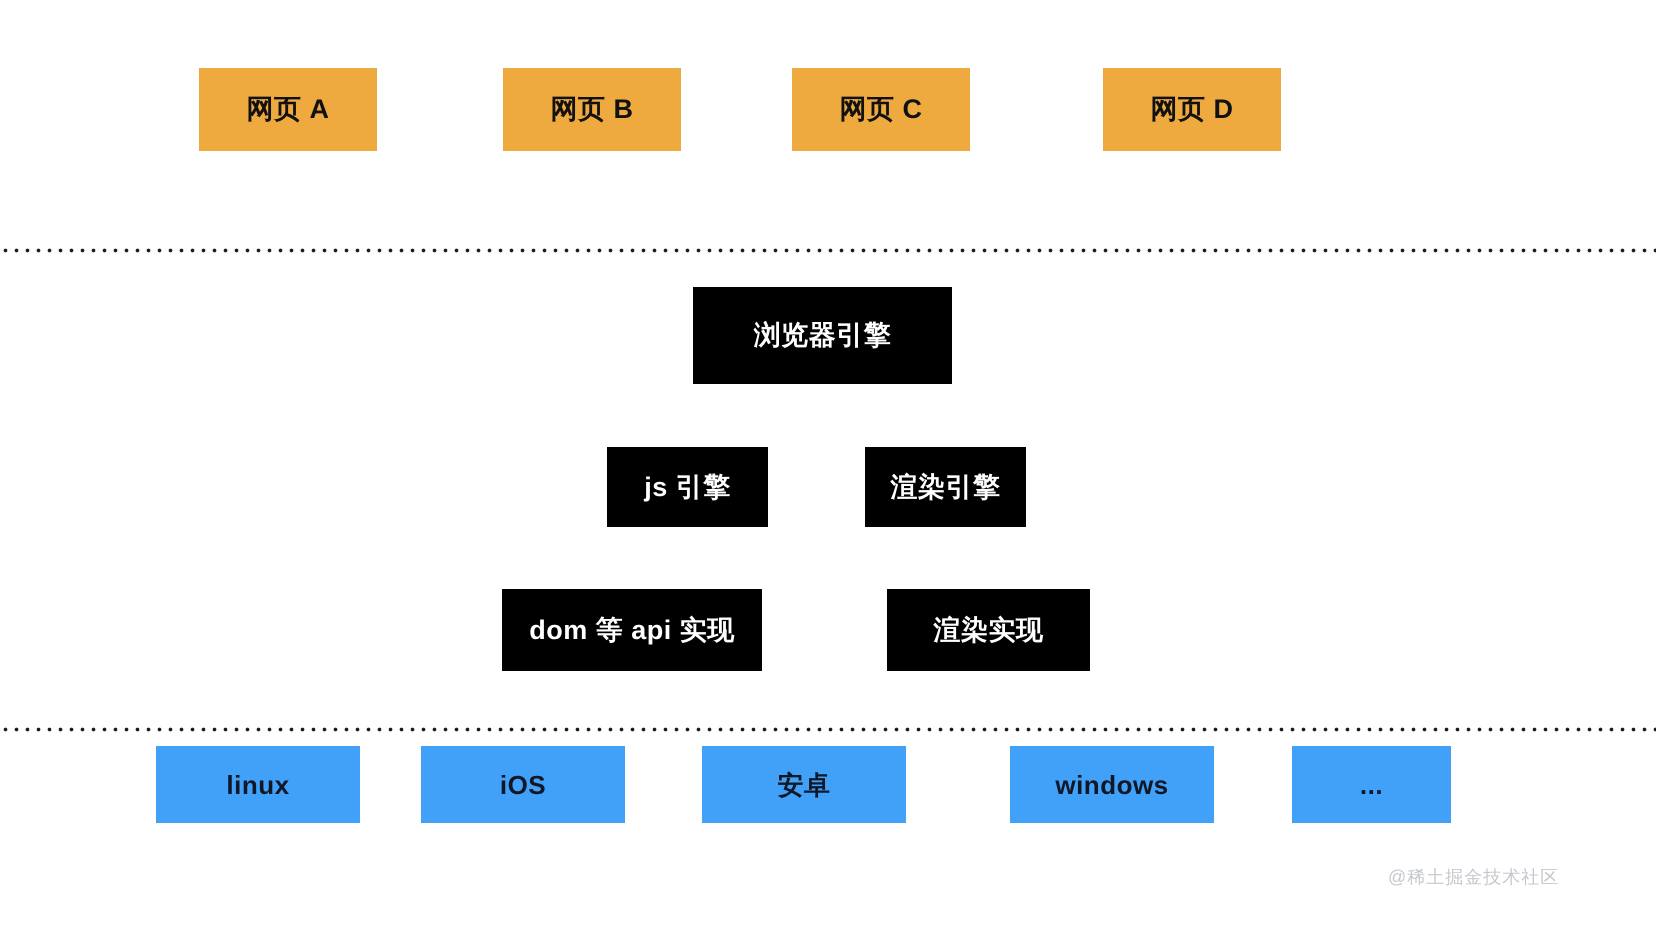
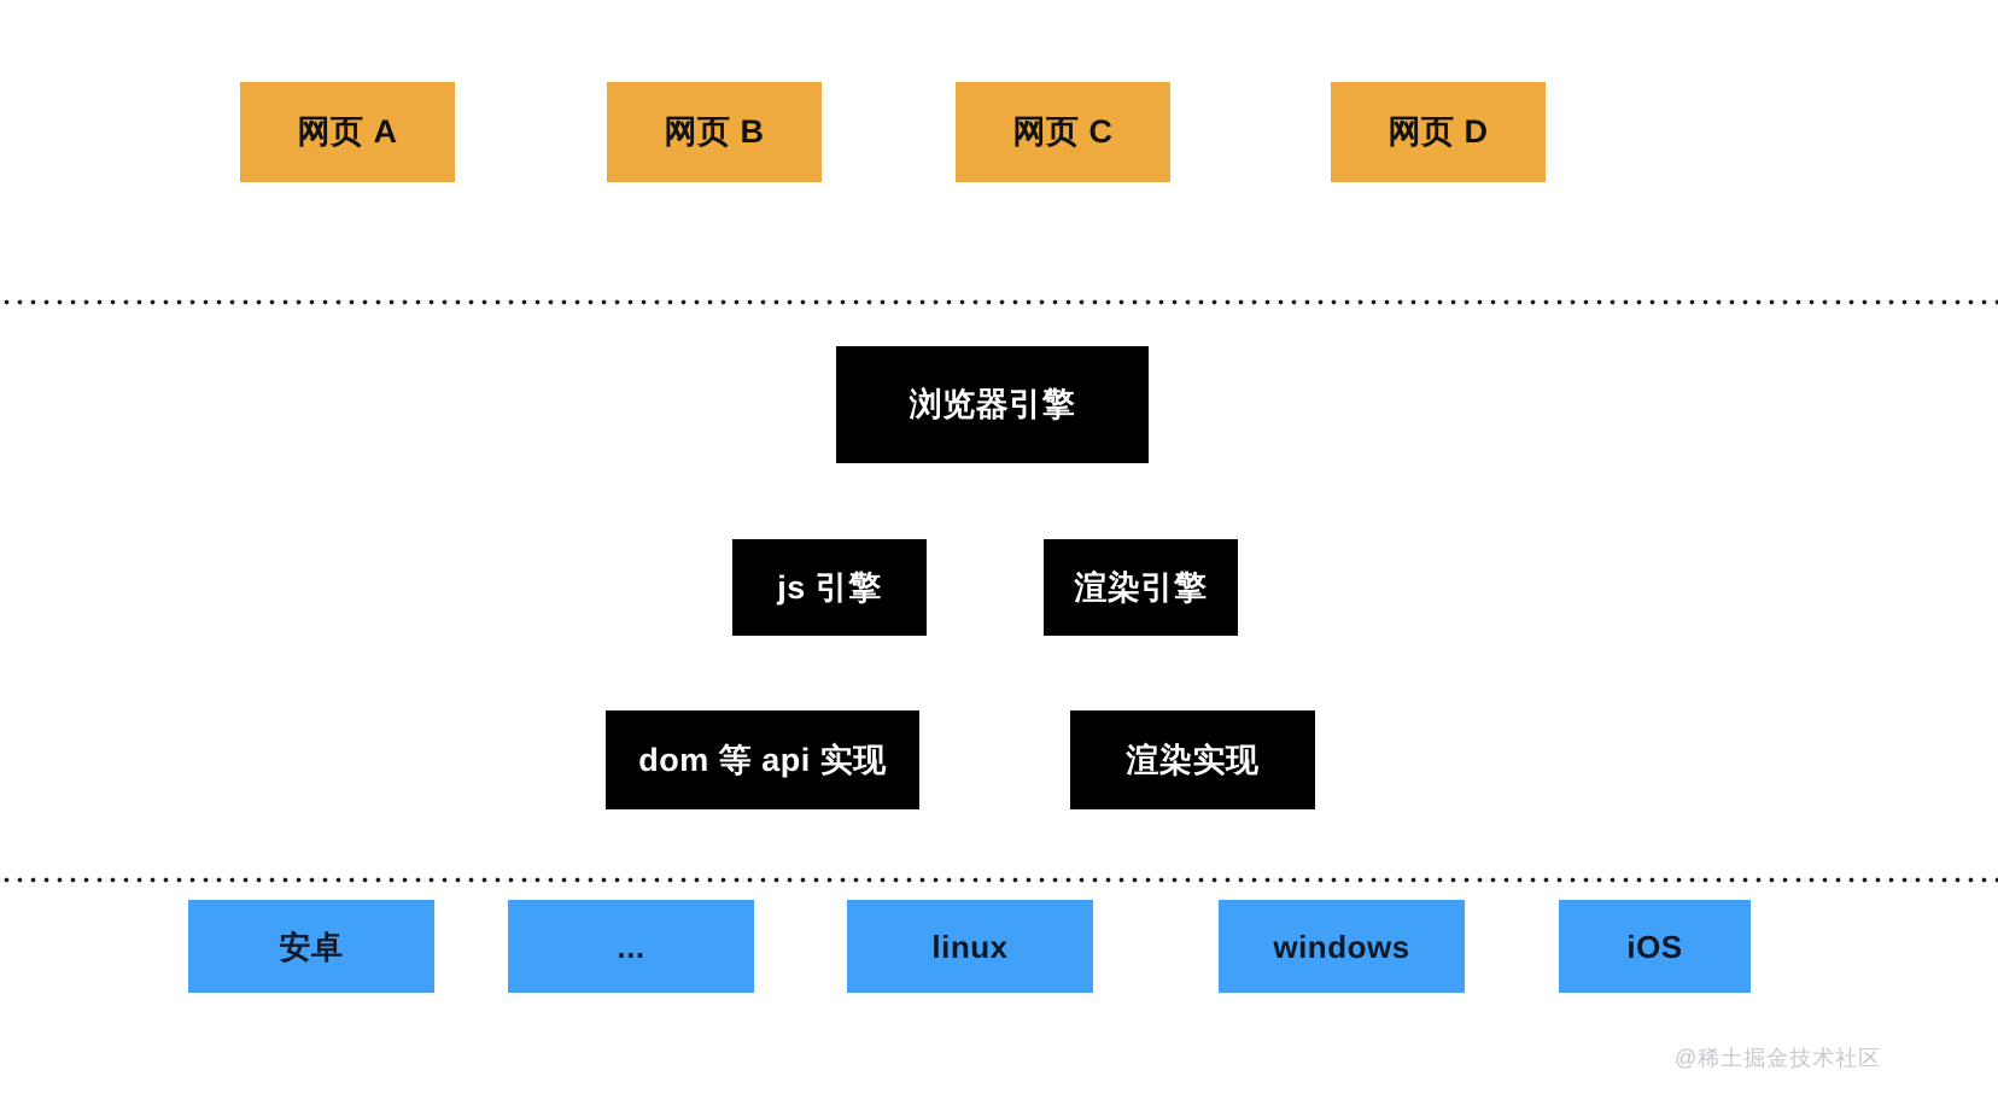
  网页 A
  网页 B
  网页 C
  网页 D
  浏览器引擎
  js 引擎
  渲染引擎
  dom 等 api 实现
  渲染实现
- linux
+ 安卓
- iOS
+ ...
- 安卓
+ linux
  windows
- ...
+ iOS
  @稀土掘金技术社区
